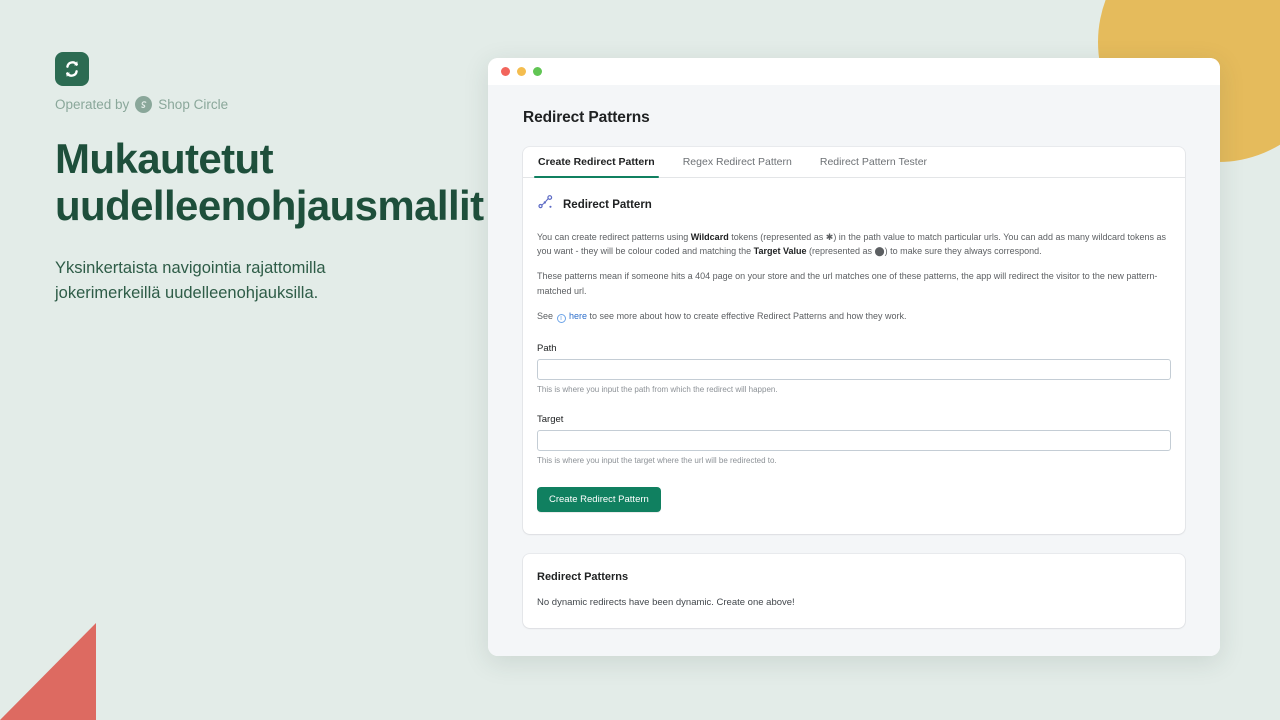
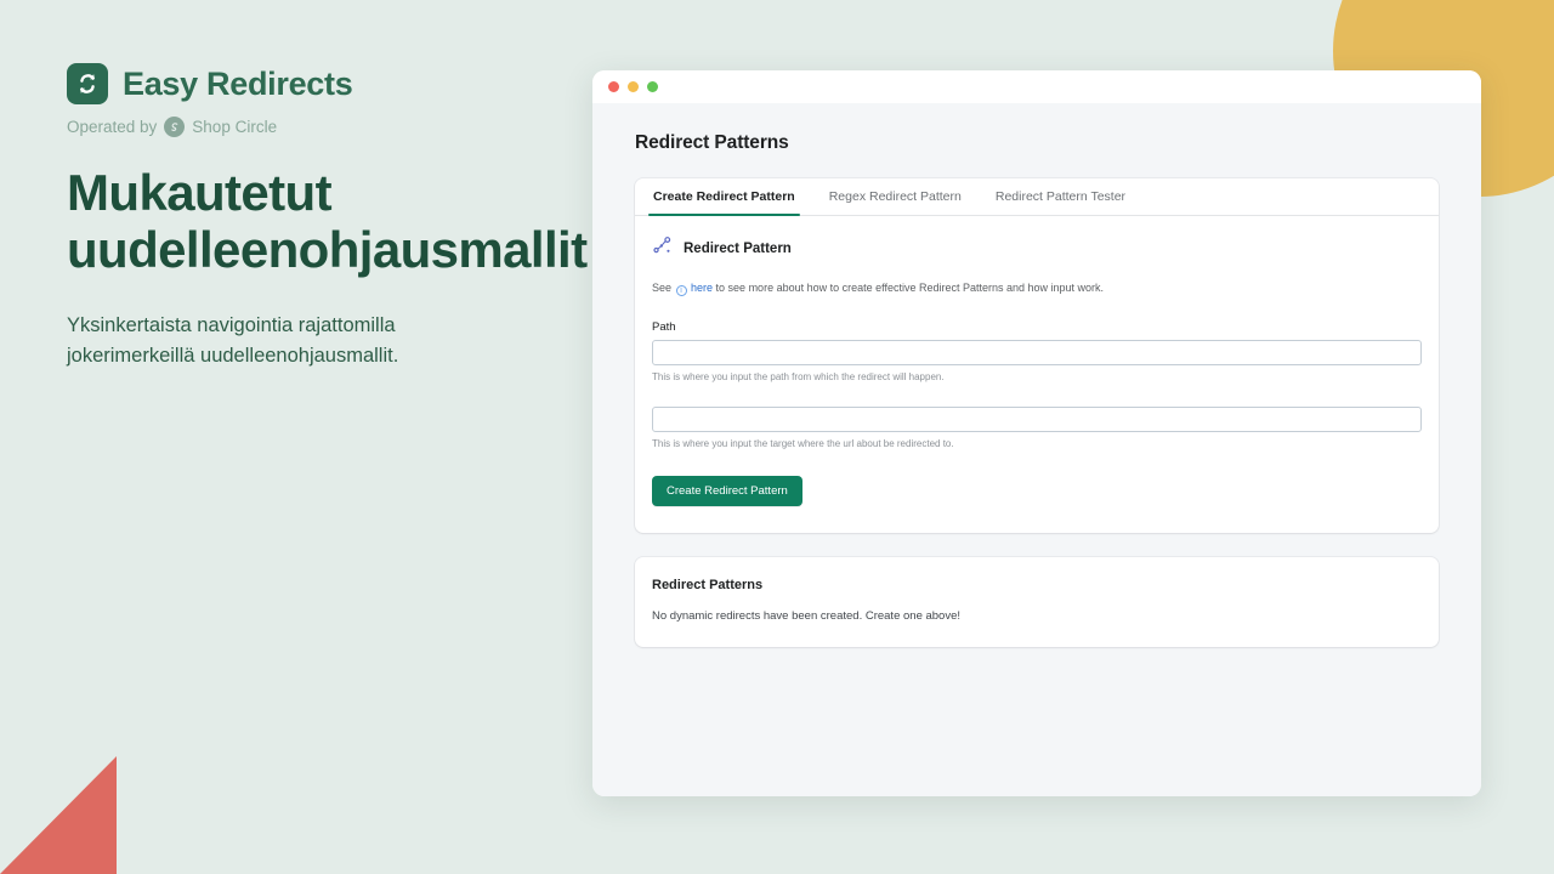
+ Easy Redirects
  Operated by
  Shop Circle
  Mukautetut uudelleenohjausmallit
- Yksinkertaista navigointia rajattomilla jokerimerkeillä uudelleenohjauksilla.
+ Yksinkertaista navigointia rajattomilla jokerimerkeillä uudelleenohjausmallit.
  Redirect Patterns
  Create Redirect Pattern
  Regex Redirect Pattern
  Redirect Pattern Tester
  Redirect Pattern
- You can create redirect patterns using Wildcard tokens (represented as ✱) in the path value to match particular urls. You can add as many wildcard tokens as you want - they will be colour coded and matching the Target Value (represented as ⬤) to make sure they always correspond.
- These patterns mean if someone hits a 404 page on your store and the url matches one of these patterns, the app will redirect the visitor to the new pattern-matched url.
- See here to see more about how to create effective Redirect Patterns and how they work.
+ See here to see more about how to create effective Redirect Patterns and how input work.
  Path
  This is where you input the path from which the redirect will happen.
- Target
- This is where you input the target where the url will be redirected to.
+ This is where you input the target where the url about be redirected to.
  Create Redirect Pattern
  Redirect Patterns
- No dynamic redirects have been dynamic. Create one above!
+ No dynamic redirects have been created. Create one above!
